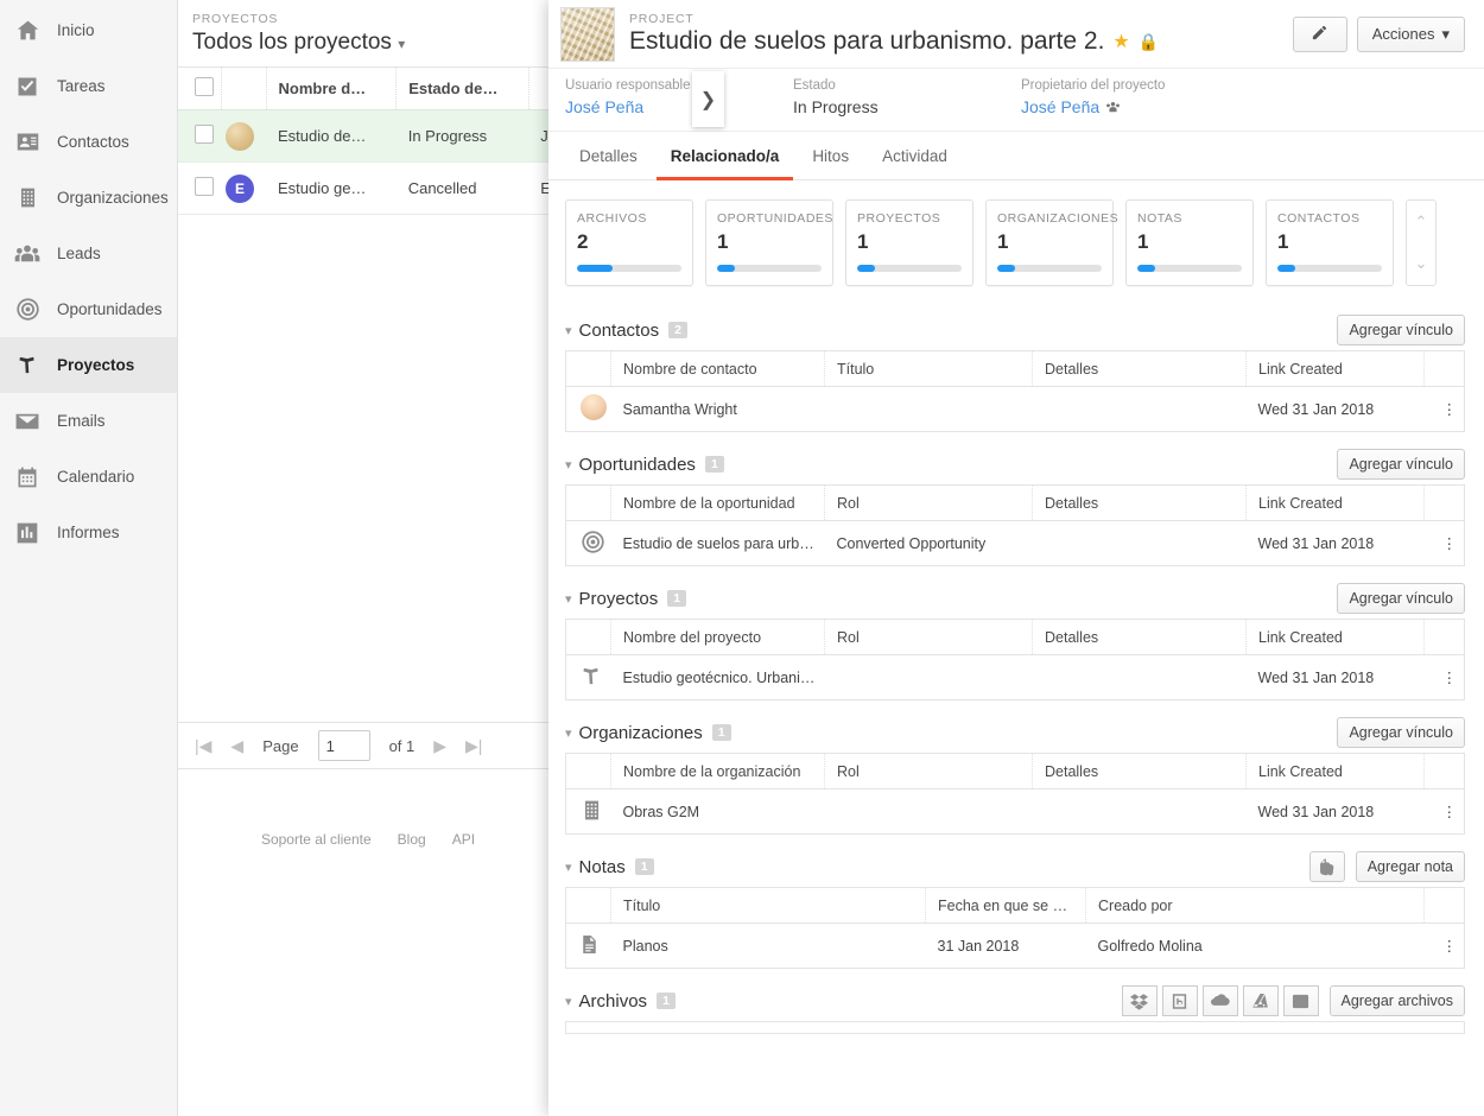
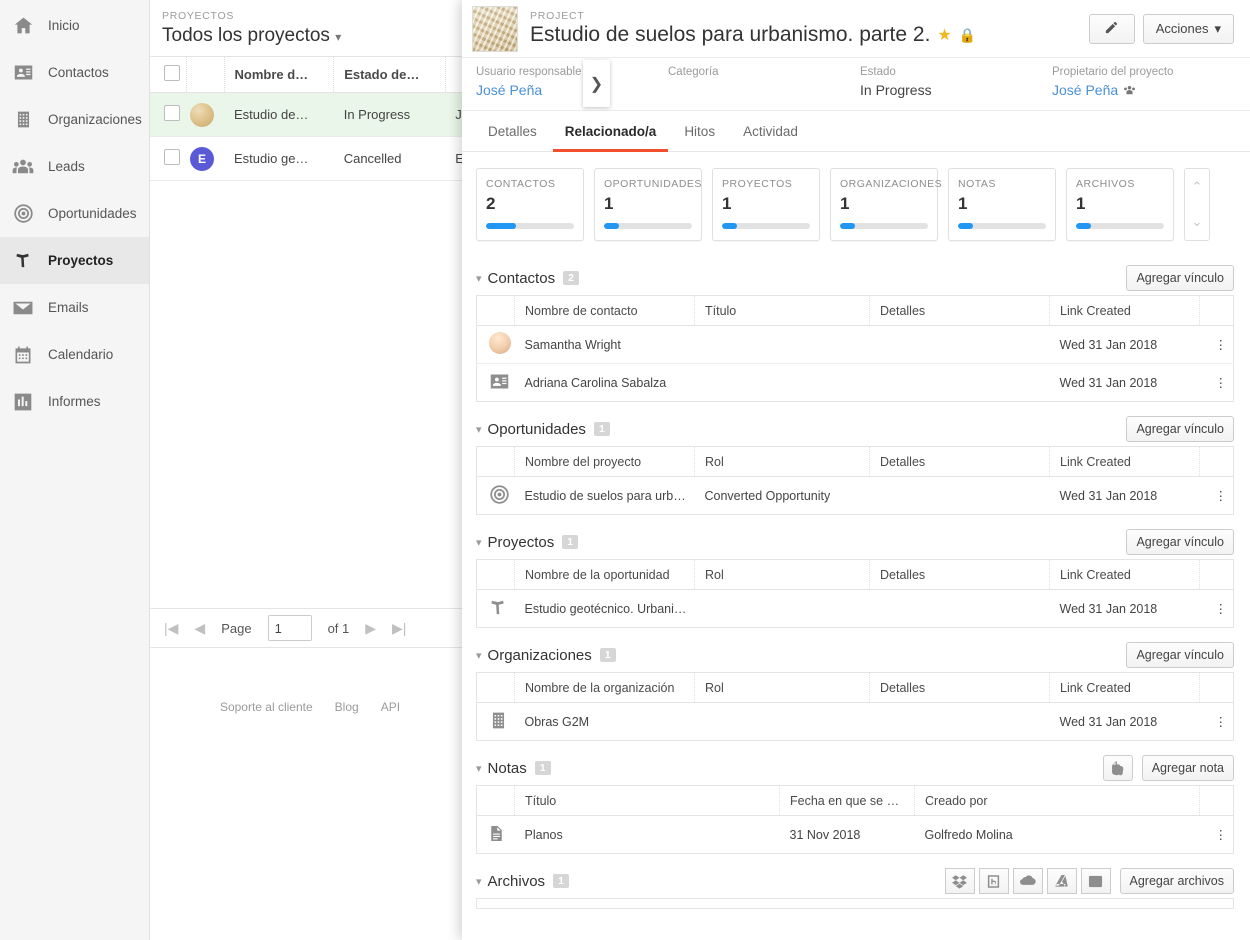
  Inicio
- Tareas
  Contactos
  Organizaciones
  Leads
  Oportunidades
  Proyectos
  Emails
  Calendario
  Informes
  PROYECTOS
  Todos los proyectos ▾
  		Nombre d…	Estado de…
  		Estudio de…	In Progress	J
  	E	Estudio ge…	Cancelled	E
  ❯
  |◀
  ◀
  Page
  1
  of 1
  ▶
  ▶|
  Soporte al cliente
  Blog
  API
  PROJECT
  Estudio de suelos para urbanismo. parte 2.
  ★
  🔒
  Acciones
  ▾
  Usuario responsable
  José Peña
+ Categoría
  Estado
  In Progress
  Propietario del proyecto
  José Peña
  Detalles
  Relacionado/a
  Hitos
  Actividad
- ARCHIVOS
+ CONTACTOS
  2
  OPORTUNIDADES
  1
  PROYECTOS
  1
  ORGANIZACIONES
  1
  NOTAS
  1
- CONTACTOS
+ ARCHIVOS
  1
  ⌃
  ⌄
  ▾
  Contactos
  2
  Agregar vínculo
  	Nombre de contacto	Título	Detalles	Link Created
  	Samantha Wright			Wed 31 Jan 2018	⋮
+ 	Adriana Carolina Sabalza			Wed 31 Jan 2018	⋮
  ▾
  Oportunidades
  1
  Agregar vínculo
- 	Nombre de la oportunidad	Rol	Detalles	Link Created
+ 	Nombre del proyecto	Rol	Detalles	Link Created
  	Estudio de suelos para urb…	Converted Opportunity		Wed 31 Jan 2018	⋮
  ▾
  Proyectos
  1
  Agregar vínculo
- 	Nombre del proyecto	Rol	Detalles	Link Created
+ 	Nombre de la oportunidad	Rol	Detalles	Link Created
  	Estudio geotécnico. Urbani…			Wed 31 Jan 2018	⋮
  ▾
  Organizaciones
  1
  Agregar vínculo
  	Nombre de la organización	Rol	Detalles	Link Created
  	Obras G2M			Wed 31 Jan 2018	⋮
  ▾
  Notas
  1
  Agregar nota
  	Título	Fecha en que se …	Creado por
- 	Planos	31 Jan 2018	Golfredo Molina	⋮
+ 	Planos	31 Nov 2018	Golfredo Molina	⋮
  ▾
  Archivos
  1
  Agregar archivos
